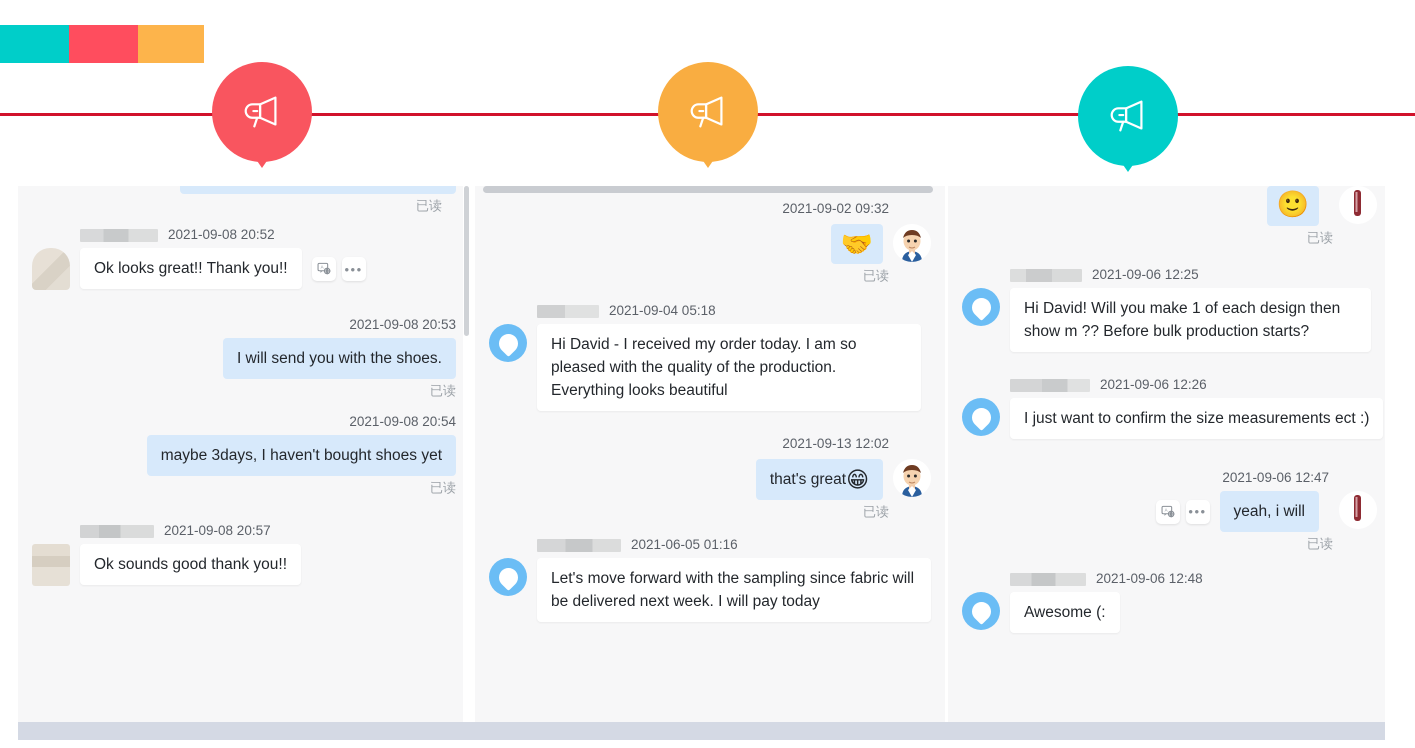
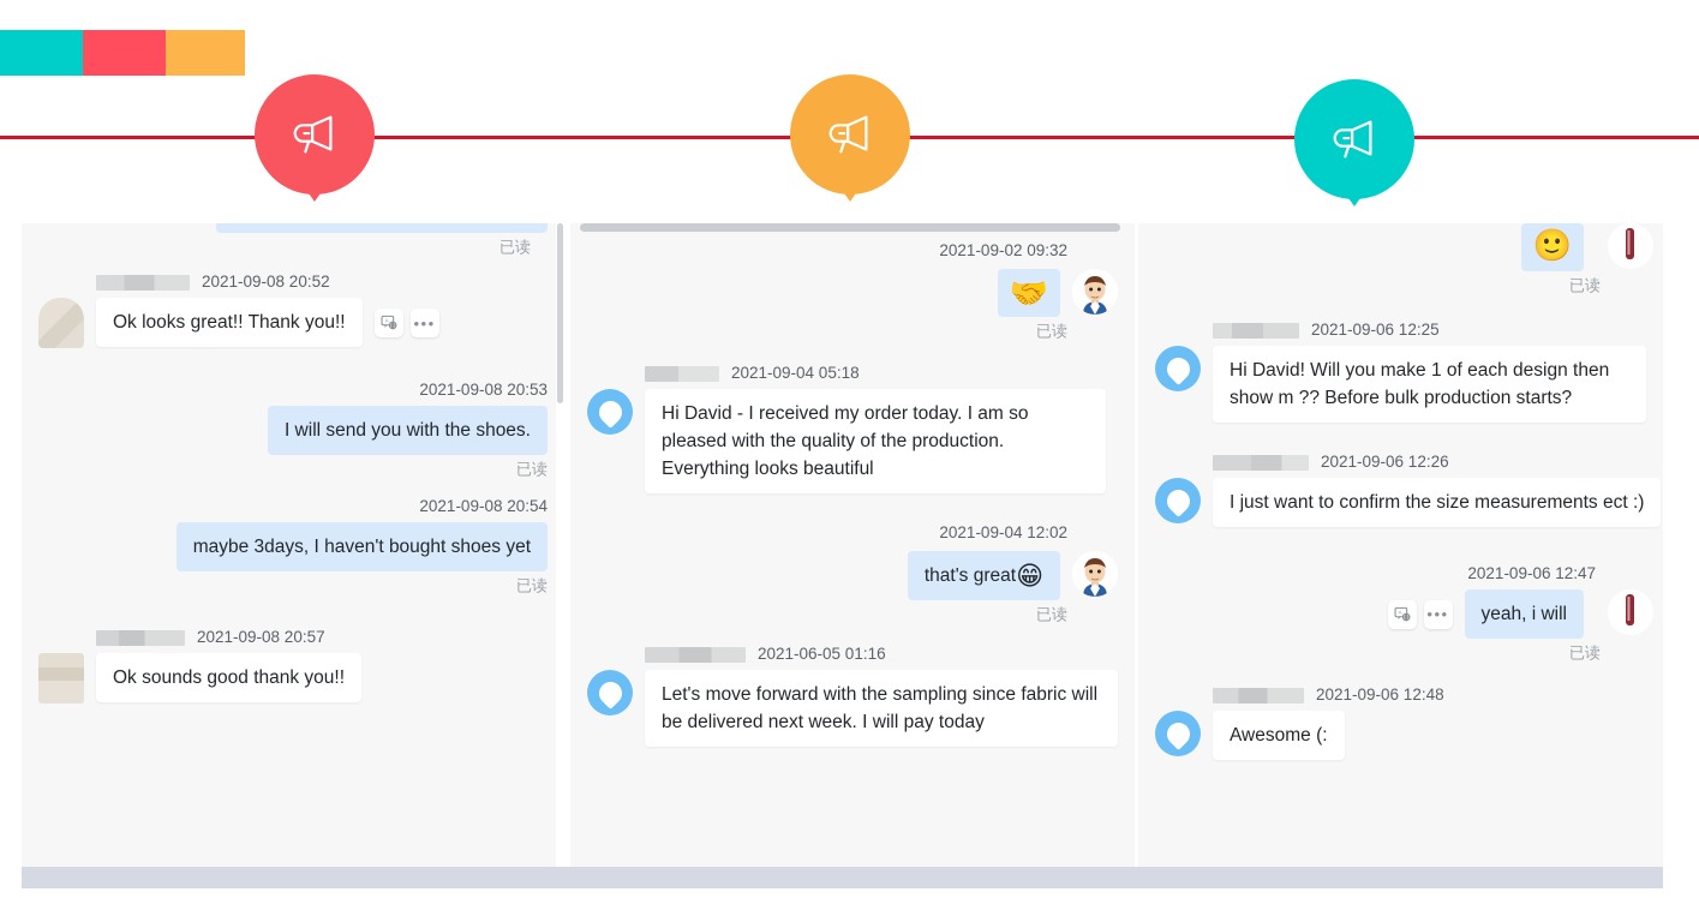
  已读
  2021-09-08 20:52
  Ok looks great!! Thank you!!
  •••
  2021-09-08 20:53
  I will send you with the shoes.
  已读
  2021-09-08 20:54
  maybe 3days, I haven't bought shoes yet
  已读
  2021-09-08 20:57
  Ok sounds good thank you!!
  2021-09-02 09:32
  🤝
  已读
  2021-09-04 05:18
  Hi David - I received my order today. I am so pleased with the quality of the production. Everything looks beautiful
- 2021-09-13 12:02
+ 2021-09-04 12:02
  that's great😁
  已读
  2021-06-05 01:16
  Let's move forward with the sampling since fabric will be delivered next week. I will pay today
  🙂
  已读
  2021-09-06 12:25
  Hi David! Will you make 1 of each design then show m ?? Before bulk production starts?
  2021-09-06 12:26
  I just want to confirm the size measurements ect :)
  2021-09-06 12:47
  •••
  yeah, i will
  已读
  2021-09-06 12:48
  Awesome (:
